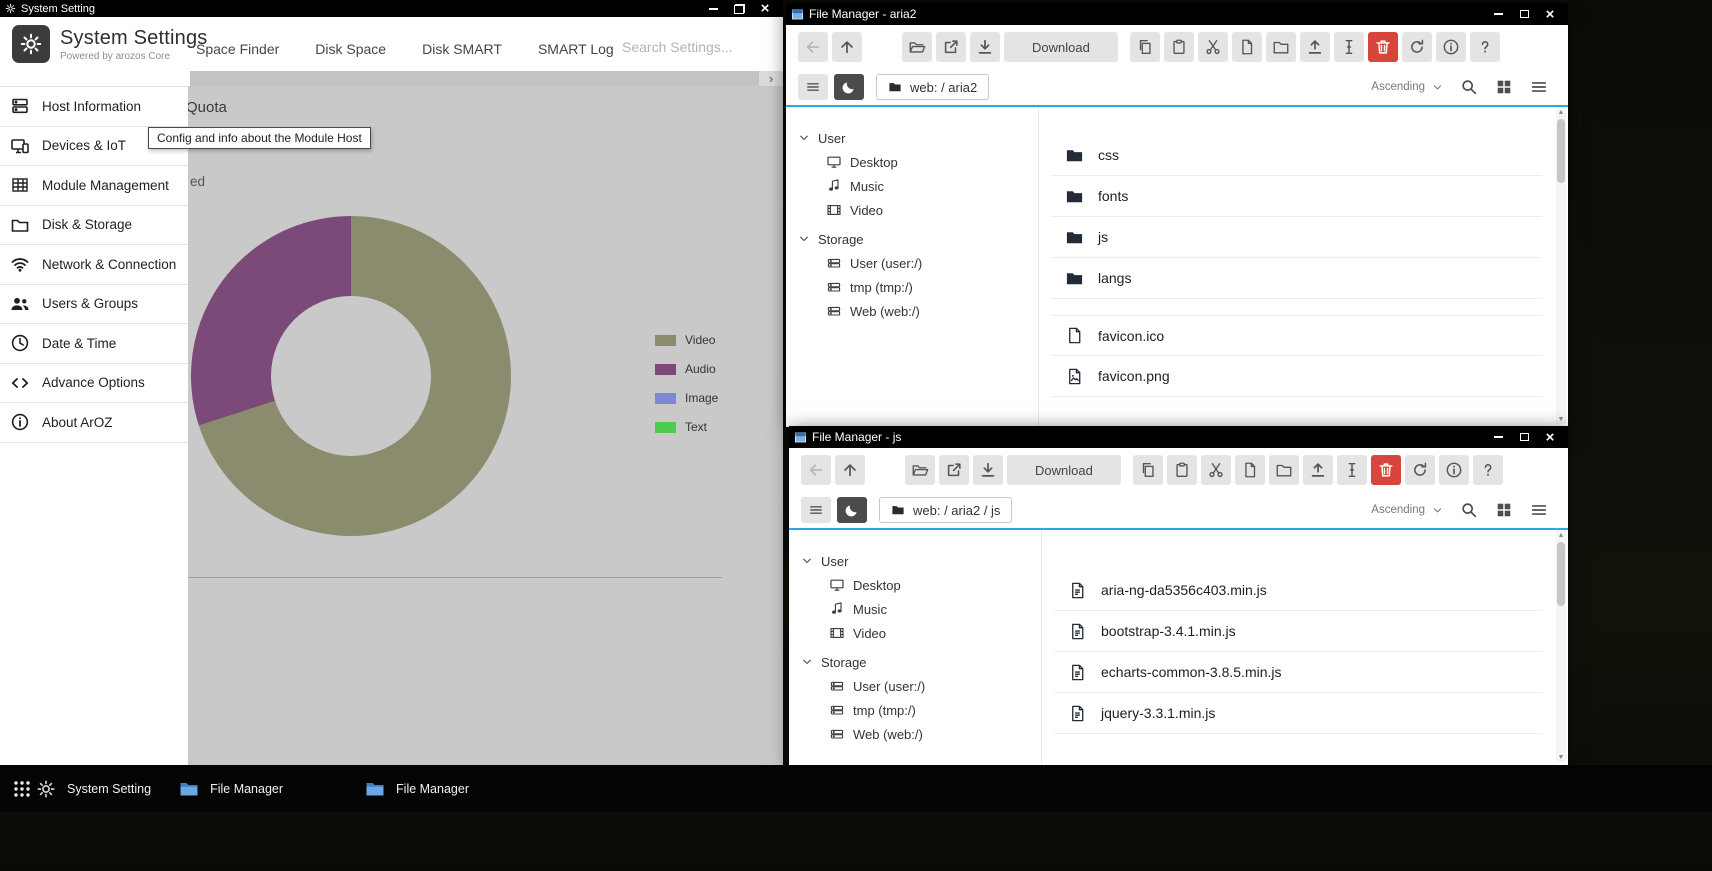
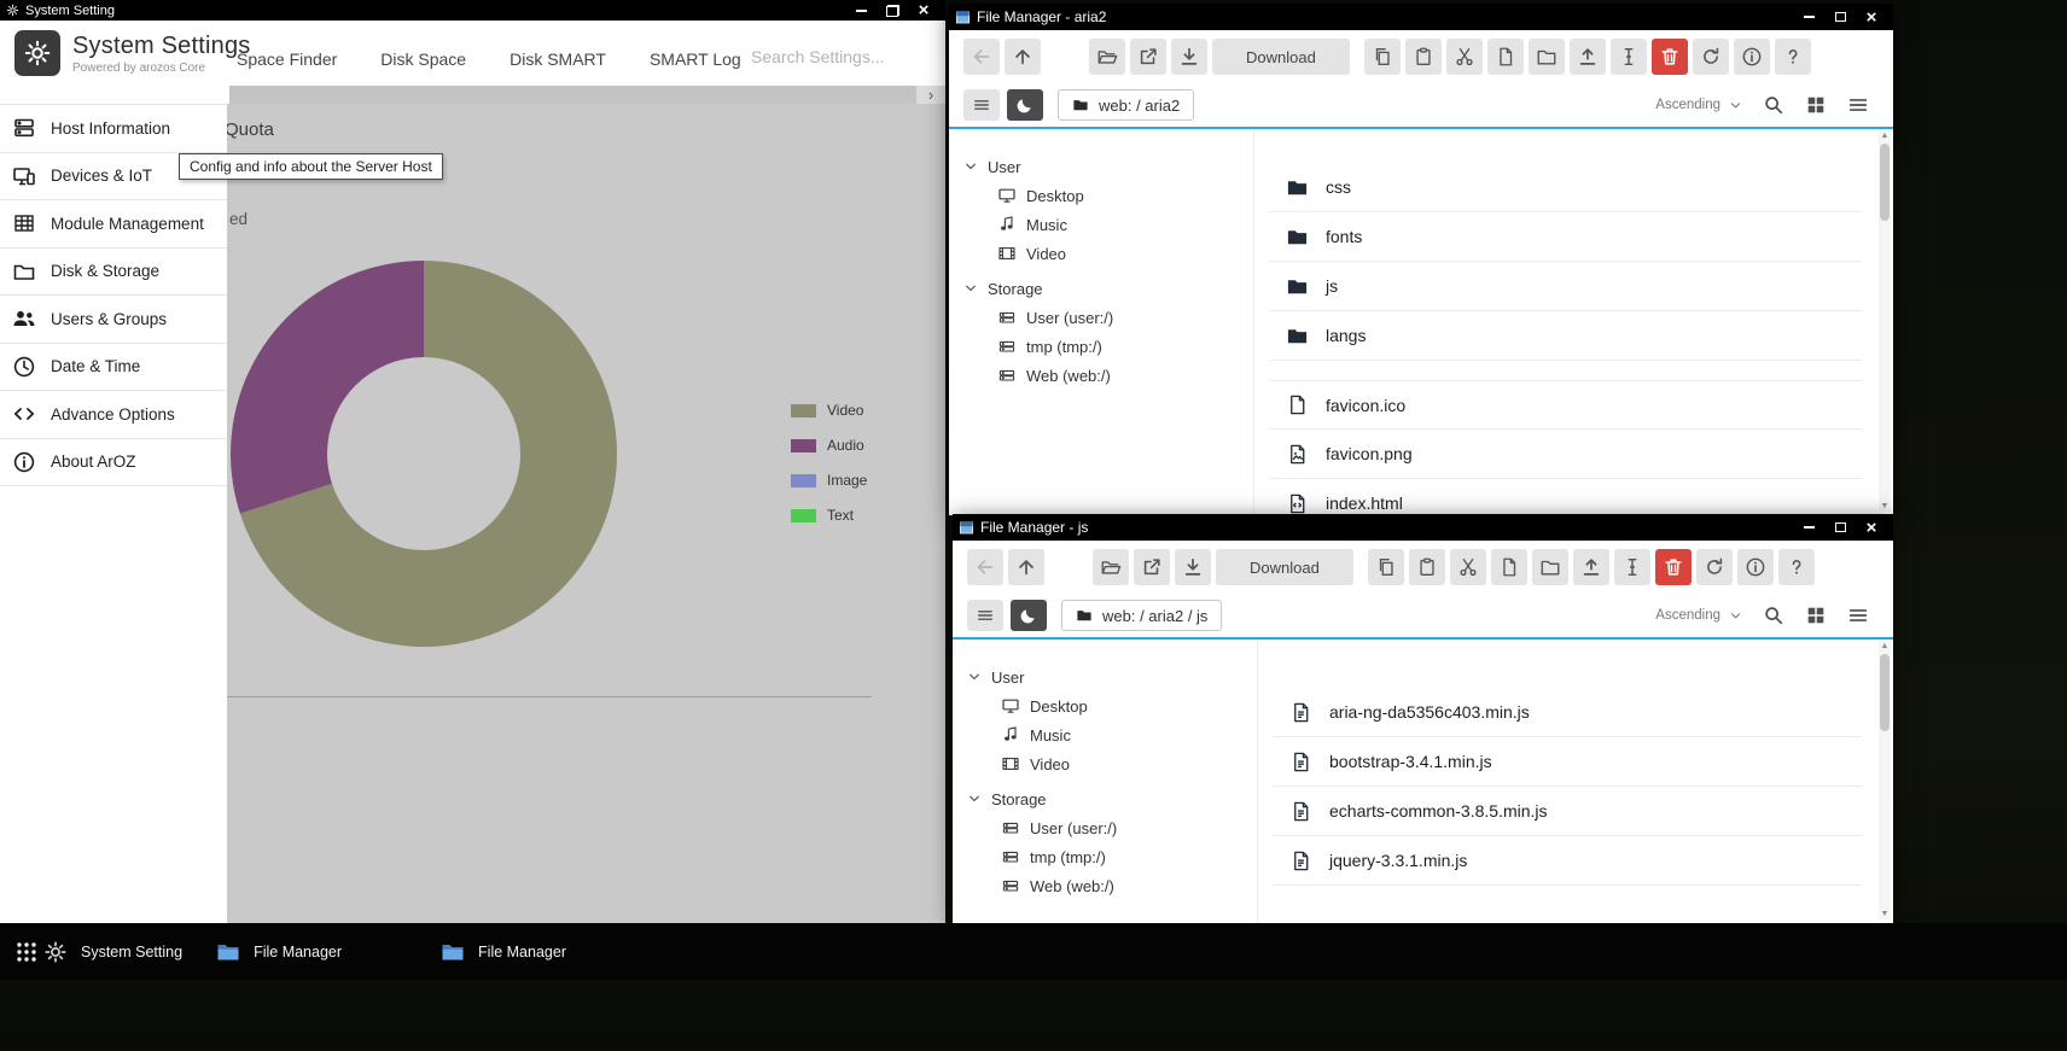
  System Setting
  ×
  System Settings
  Powered by arozos Core
  Space Finder
  Disk Space
  Disk SMART
  SMART Log
  Search Settings...
  ›
  Host Information
  Devices & IoT
  Module Management
  Disk & Storage
- Network & Connection
  Users & Groups
  Date & Time
  Advance Options
  About ArOZ
  Quota
  ed
  Video
  Audio
  Image
  Text
- Config and info about the Module Host
+ Config and info about the Server Host
  File Manager - aria2
  ×
  Download
  web: / aria2
  Ascending
  User
  Desktop
  Music
  Video
  Storage
  User (user:/)
  tmp (tmp:/)
  Web (web:/)
  css
  fonts
  js
  langs
  favicon.ico
  favicon.png
+ index.html
  File Manager - js
  ×
  Download
  web: / aria2 / js
  Ascending
  User
  Desktop
  Music
  Video
  Storage
  User (user:/)
  tmp (tmp:/)
  Web (web:/)
  aria-ng-da5356c403.min.js
  bootstrap-3.4.1.min.js
  echarts-common-3.8.5.min.js
  jquery-3.3.1.min.js
  System Setting
  File Manager
  File Manager
